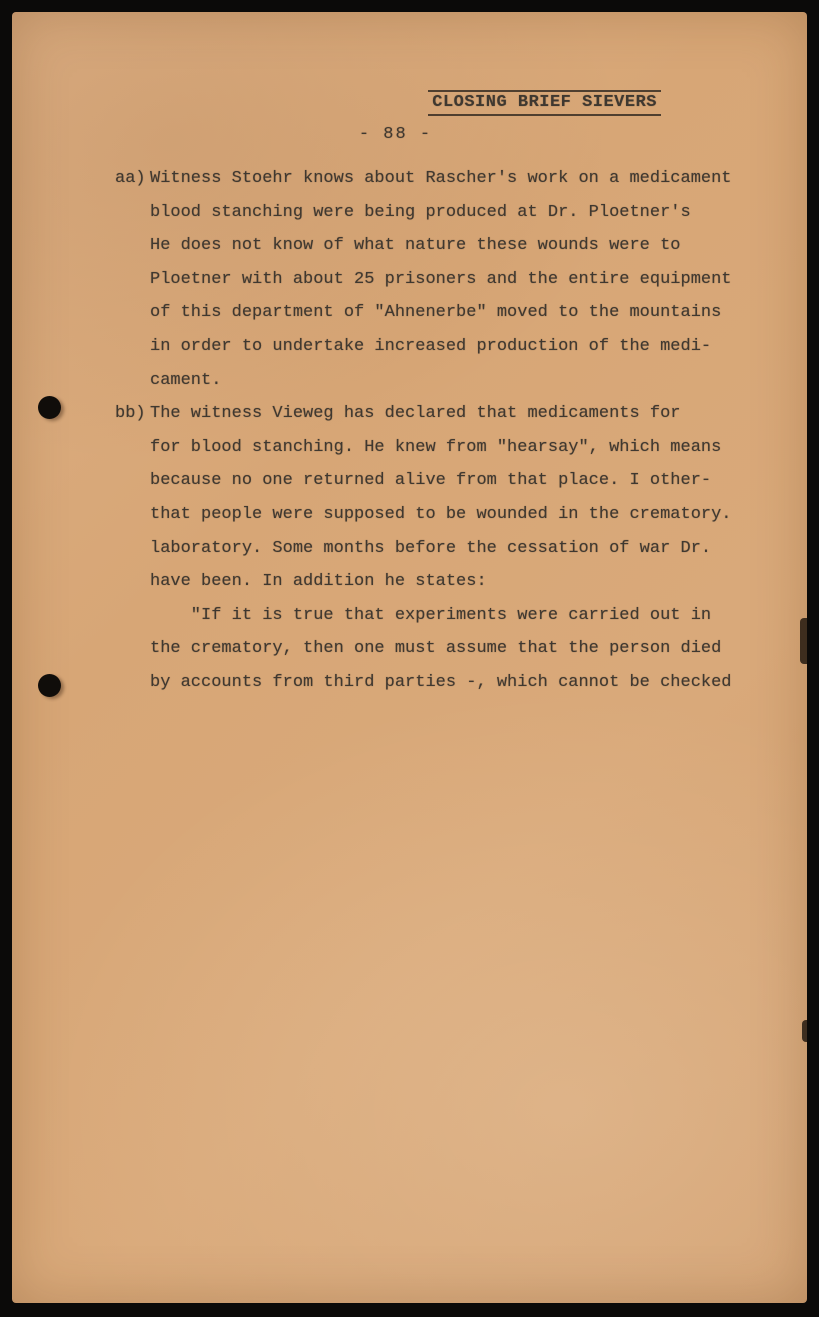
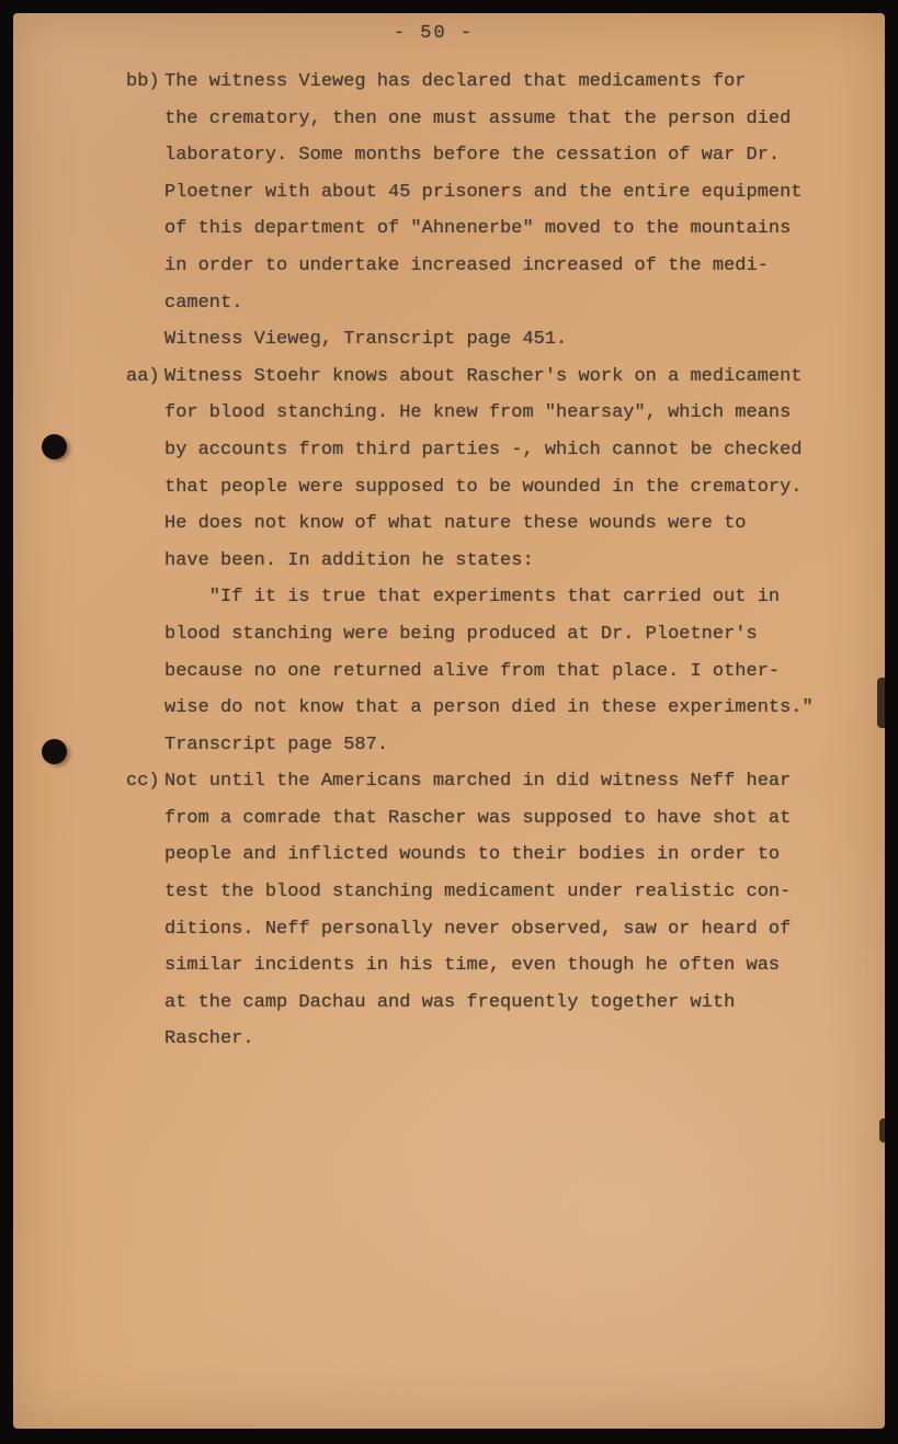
- CLOSING BRIEF SIEVERS
- - 88 -
+ - 50 -
- aa)
+ bb)
- Witness Stoehr knows about Rascher's work on a medicament
+ The witness Vieweg has declared that medicaments for
- blood stanching were being produced at Dr. Ploetner's
+ the crematory, then one must assume that the person died
- He does not know of what nature these wounds were to
+ laboratory. Some months before the cessation of war Dr.
- Ploetner with about 25 prisoners and the entire equipment
+ Ploetner with about 45 prisoners and the entire equipment
  of this department of "Ahnenerbe" moved to the mountains
- in order to undertake increased production of the medi-
+ in order to undertake increased increased of the medi-
  cament.
+ Witness Vieweg, Transcript page 451.
- bb)
+ aa)
- The witness Vieweg has declared that medicaments for
+ Witness Stoehr knows about Rascher's work on a medicament
  for blood stanching. He knew from "hearsay", which means
- because no one returned alive from that place. I other-
+ by accounts from third parties -, which cannot be checked
  that people were supposed to be wounded in the crematory.
- laboratory. Some months before the cessation of war Dr.
+ He does not know of what nature these wounds were to
  have been. In addition he states:
- "If it is true that experiments were carried out in
+ "If it is true that experiments that carried out in
- the crematory, then one must assume that the person died
+ blood stanching were being produced at Dr. Ploetner's
- by accounts from third parties -, which cannot be checked
+ because no one returned alive from that place. I other-
+ wise do not know that a person died in these experiments."
+ Transcript page 587.
+ cc)
+ Not until the Americans marched in did witness Neff hear
+ from a comrade that Rascher was supposed to have shot at
+ people and inflicted wounds to their bodies in order to
+ test the blood stanching medicament under realistic con-
+ ditions. Neff personally never observed, saw or heard of
+ similar incidents in his time, even though he often was
+ at the camp Dachau and was frequently together with
+ Rascher.
